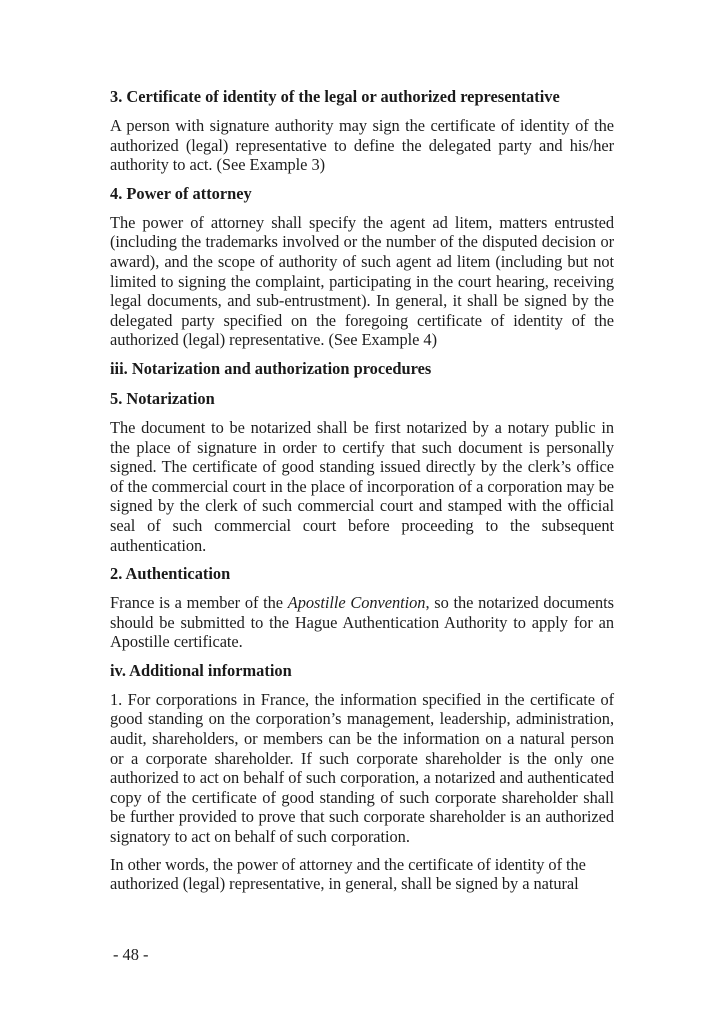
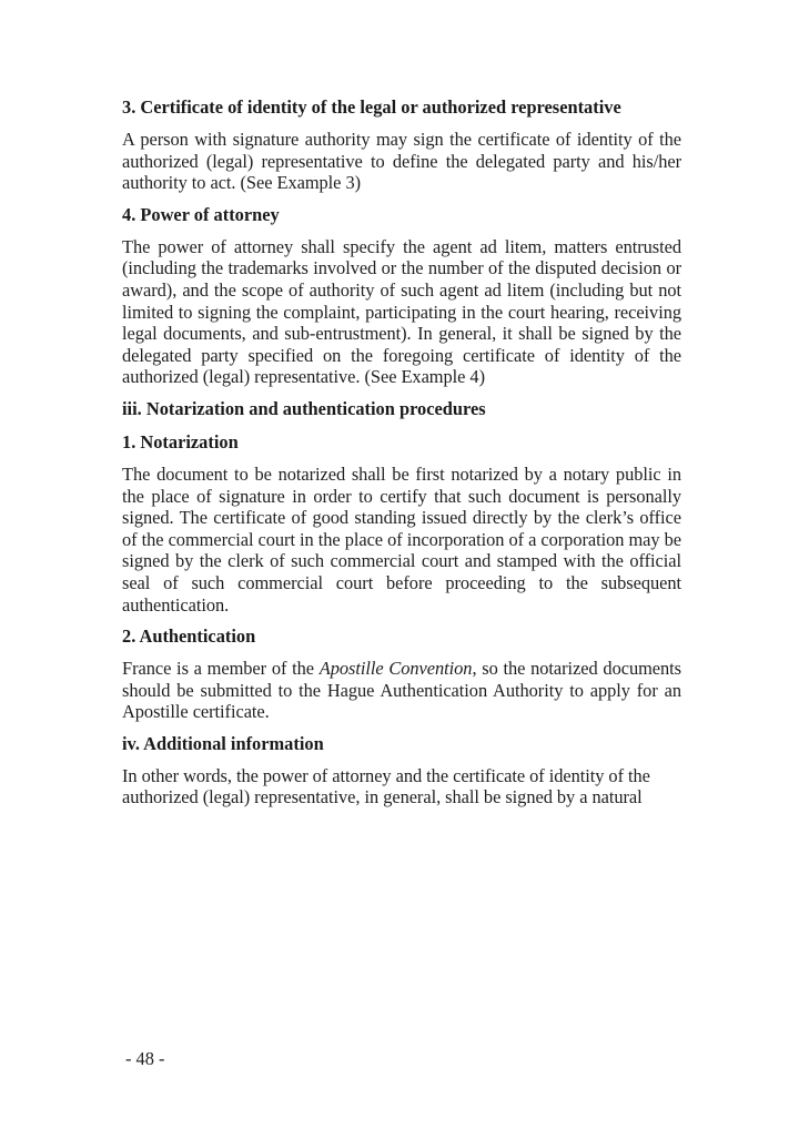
  3. Certificate of identity of the legal or authorized representative
  A person with signature authority may sign the certificate of identity of the authorized (legal) representative to define the delegated party and his/her authority to act. (See Example 3)
  4. Power of attorney
  The power of attorney shall specify the agent ad litem, matters entrusted (including the trademarks involved or the number of the disputed decision or award), and the scope of authority of such agent ad litem (including but not limited to signing the complaint, participating in the court hearing, receiving legal documents, and sub-entrustment). In general, it shall be signed by the delegated party specified on the foregoing certificate of identity of the authorized (legal) representative. (See Example 4)
- iii. Notarization and authorization procedures
+ iii. Notarization and authentication procedures
- 5. Notarization
+ 1. Notarization
  The document to be notarized shall be first notarized by a notary public in the place of signature in order to certify that such document is personally signed. The certificate of good standing issued directly by the clerk’s office of the commercial court in the place of incorporation of a corporation may be signed by the clerk of such commercial court and stamped with the official seal of such commercial court before proceeding to the subsequent authentication.
  2. Authentication
  France is a member of the Apostille Convention, so the notarized documents should be submitted to the Hague Authentication Authority to apply for an Apostille certificate.
  iv. Additional information
- 1. For corporations in France, the information specified in the certificate of good standing on the corporation’s management, leadership, administration, audit, shareholders, or members can be the information on a natural person or a corporate shareholder. If such corporate shareholder is the only one authorized to act on behalf of such corporation, a notarized and authenticated copy of the certificate of good standing of such corporate shareholder shall be further provided to prove that such corporate shareholder is an authorized signatory to act on behalf of such corporation.
  In other words, the power of attorney and the certificate of identity of the authorized (legal) representative, in general, shall be signed by a natural
  - 48 -
